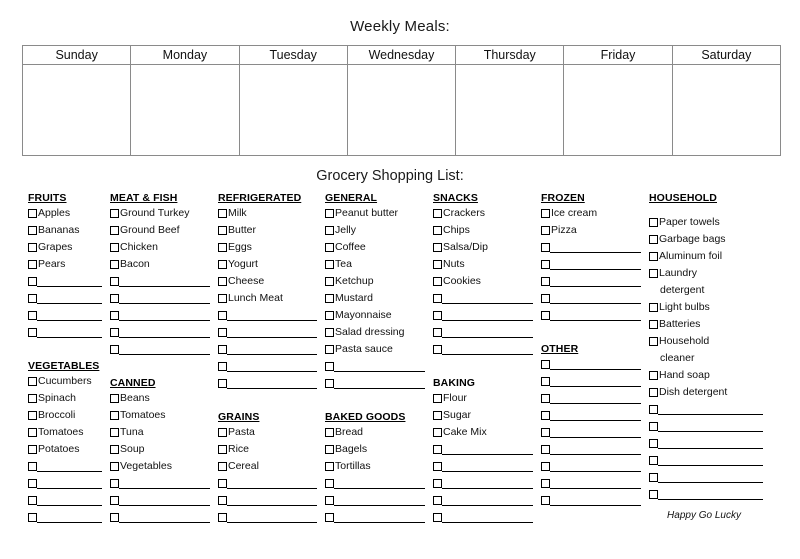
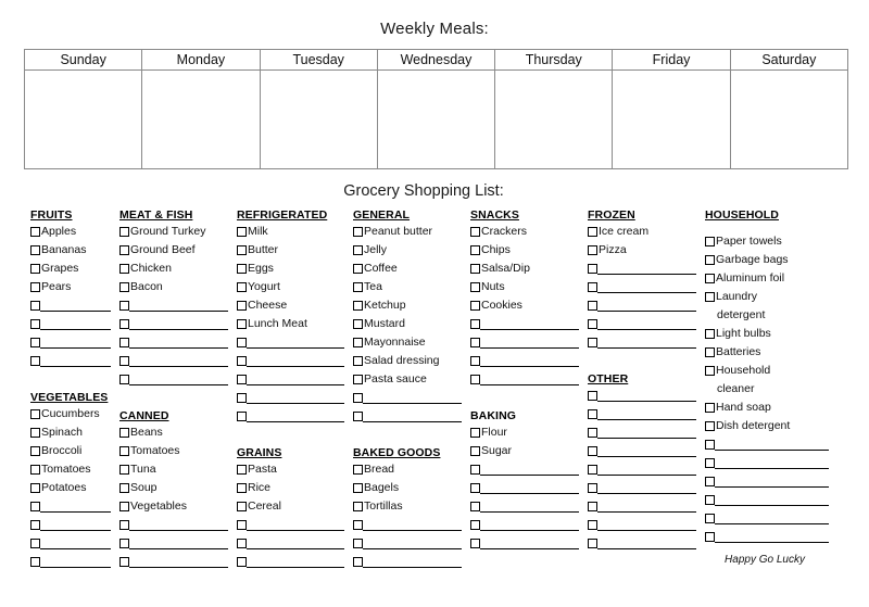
  Weekly Meals:
  Sunday	Monday	Tuesday	Wednesday	Thursday	Friday	Saturday
  Grocery Shopping List:
  FRUITS
  Apples
  Bananas
  Grapes
  Pears
  VEGETABLES
  Cucumbers
  Spinach
  Broccoli
  Tomatoes
  Potatoes
  MEAT & FISH
  Ground Turkey
  Ground Beef
  Chicken
  Bacon
  CANNED
  Beans
  Tomatoes
  Tuna
  Soup
  Vegetables
  REFRIGERATED
  Milk
  Butter
  Eggs
  Yogurt
  Cheese
  Lunch Meat
  GRAINS
  Pasta
  Rice
  Cereal
  GENERAL
  Peanut butter
  Jelly
  Coffee
  Tea
  Ketchup
  Mustard
  Mayonnaise
  Salad dressing
  Pasta sauce
  BAKED GOODS
  Bread
  Bagels
  Tortillas
  SNACKS
  Crackers
  Chips
  Salsa/Dip
  Nuts
  Cookies
  BAKING
  Flour
  Sugar
- Cake Mix
  FROZEN
  Ice cream
  Pizza
  OTHER
  HOUSEHOLD
  Paper towels
  Garbage bags
  Aluminum foil
  Laundry
  detergent
  Light bulbs
  Batteries
  Household
  cleaner
  Hand soap
  Dish detergent
  Happy Go Lucky
